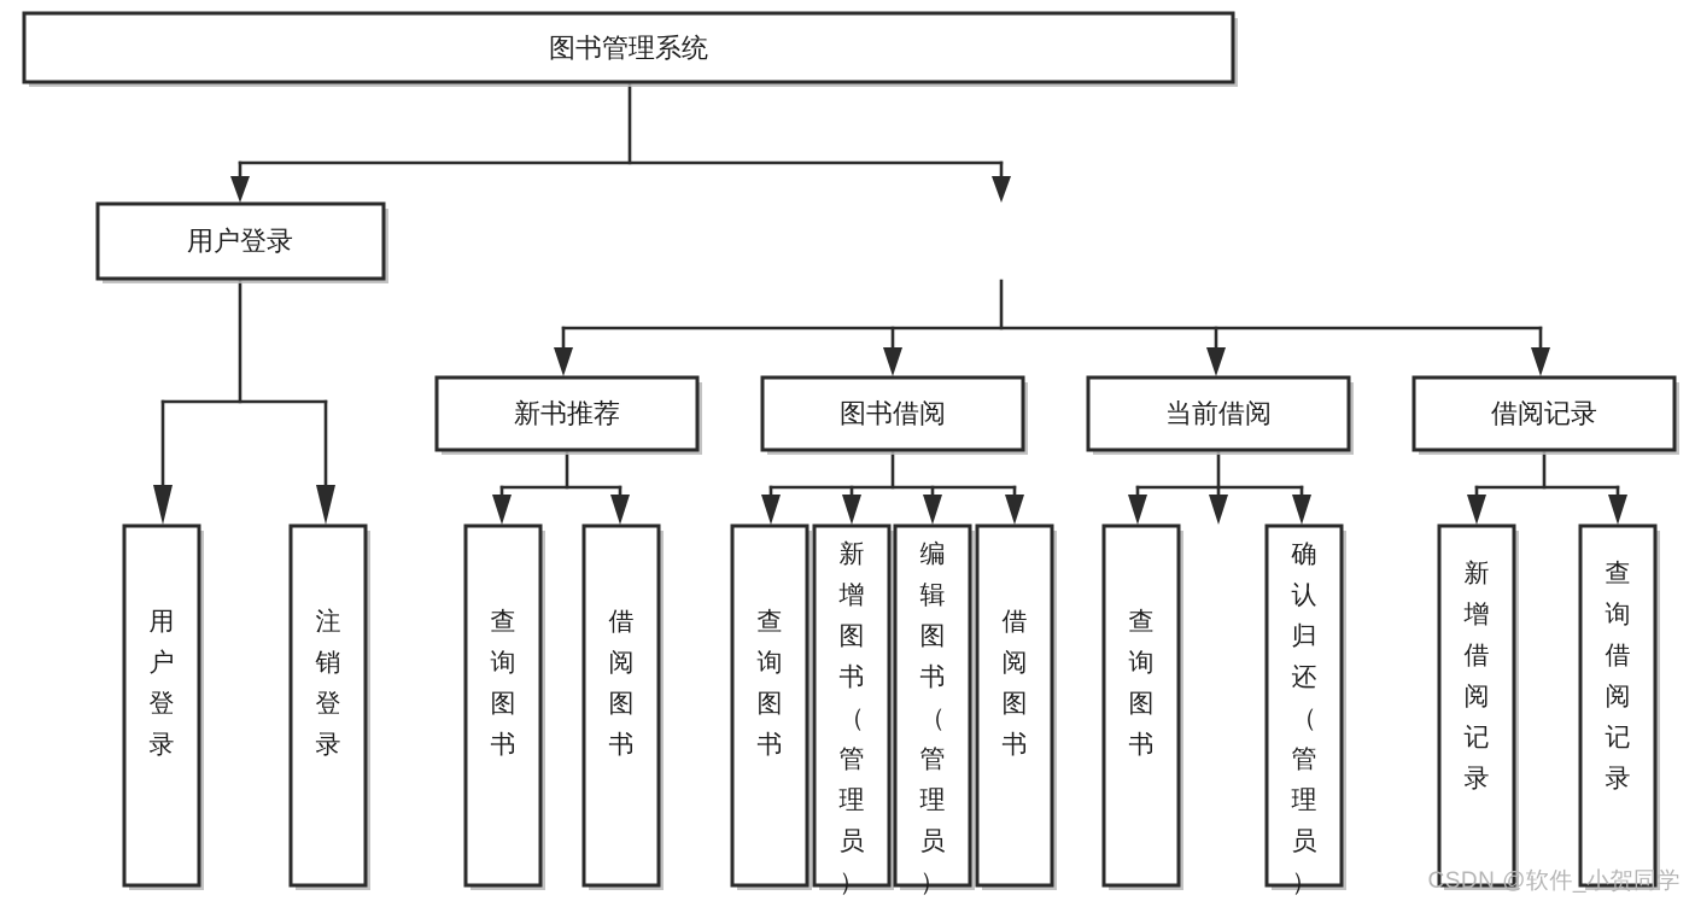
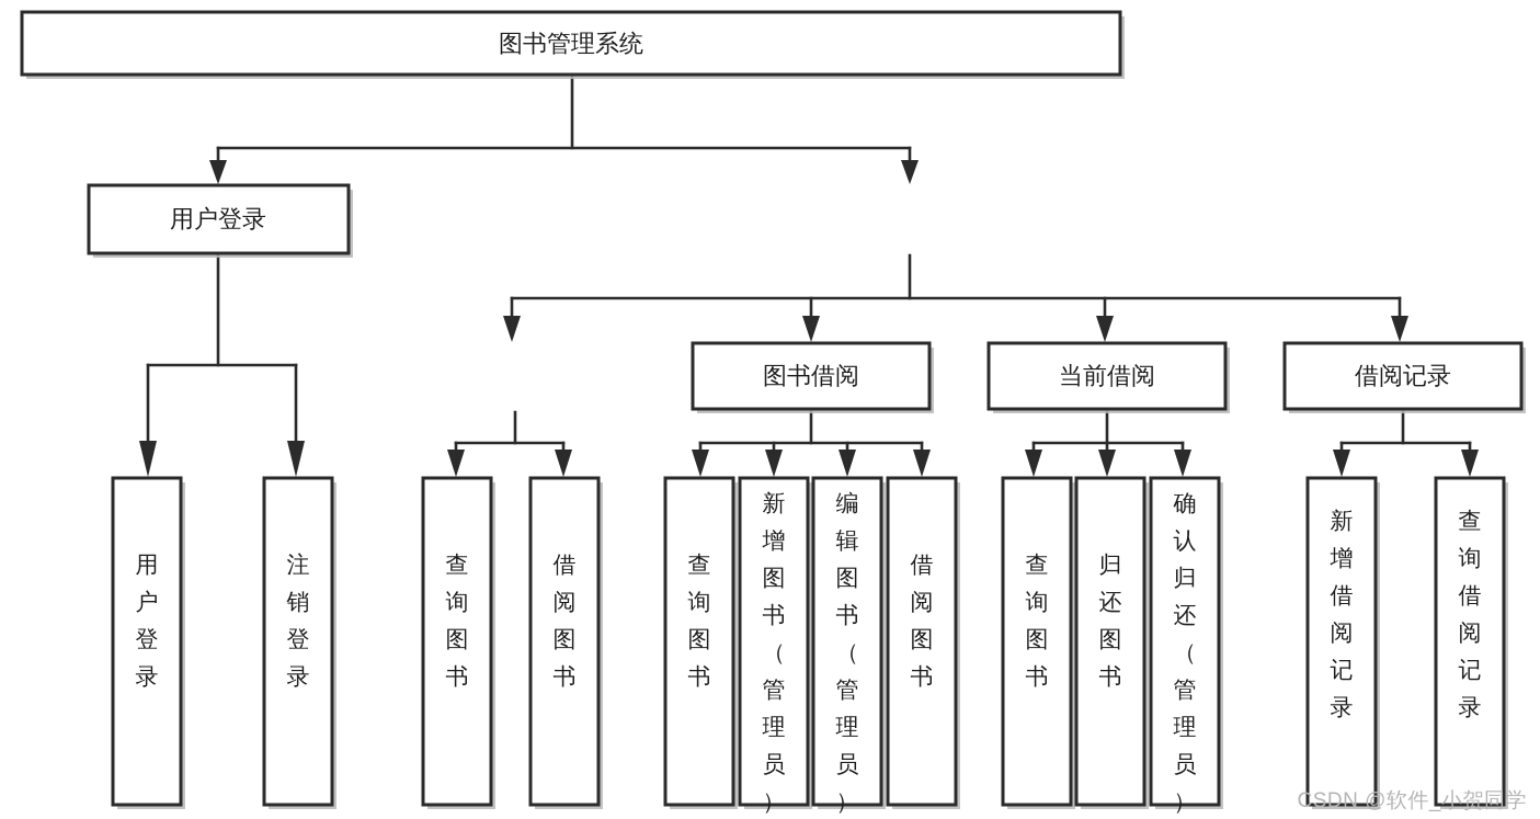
  图书管理系统
  用户登录
- 新书推荐
  图书借阅
  当前借阅
  借阅记录
  用户登录
  注销登录
  查询图书
  借阅图书
  查询图书
  新增图书（管理员）
  编辑图书（管理员）
  借阅图书
  查询图书
+ 归还图书
  确认归还（管理员）
  新增借阅记录
  查询借阅记录
  CSDN @软件_小贺同学
